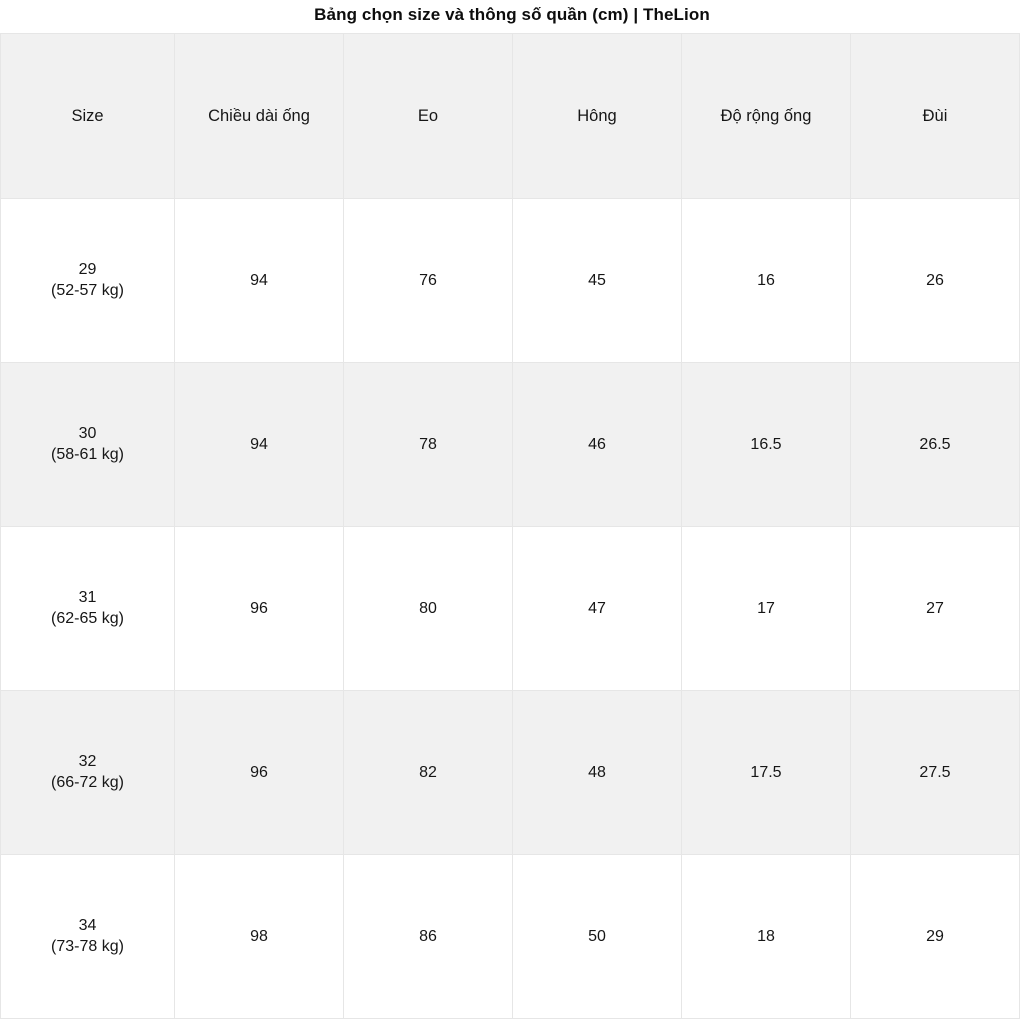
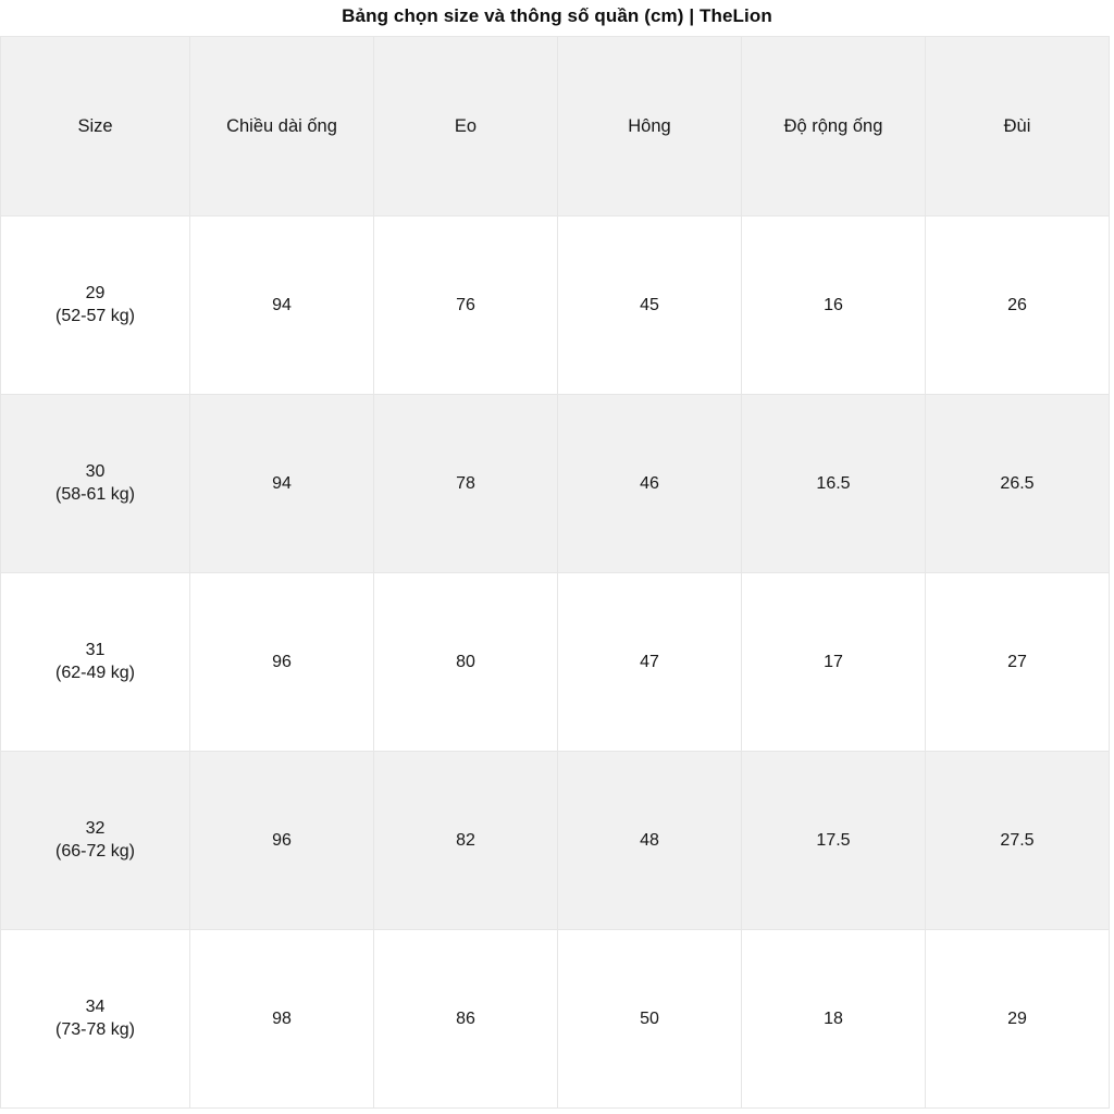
  Bảng chọn size và thông số quần (cm) | TheLion
  Size	Chiều dài ống	Eo	Hông	Độ rộng ống	Đùi
  29 (52-57 kg)	94	76	45	16	26
  30 (58-61 kg)	94	78	46	16.5	26.5
- 31 (62-65 kg)	96	80	47	17	27
+ 31 (62-49 kg)	96	80	47	17	27
  32 (66-72 kg)	96	82	48	17.5	27.5
  34 (73-78 kg)	98	86	50	18	29
